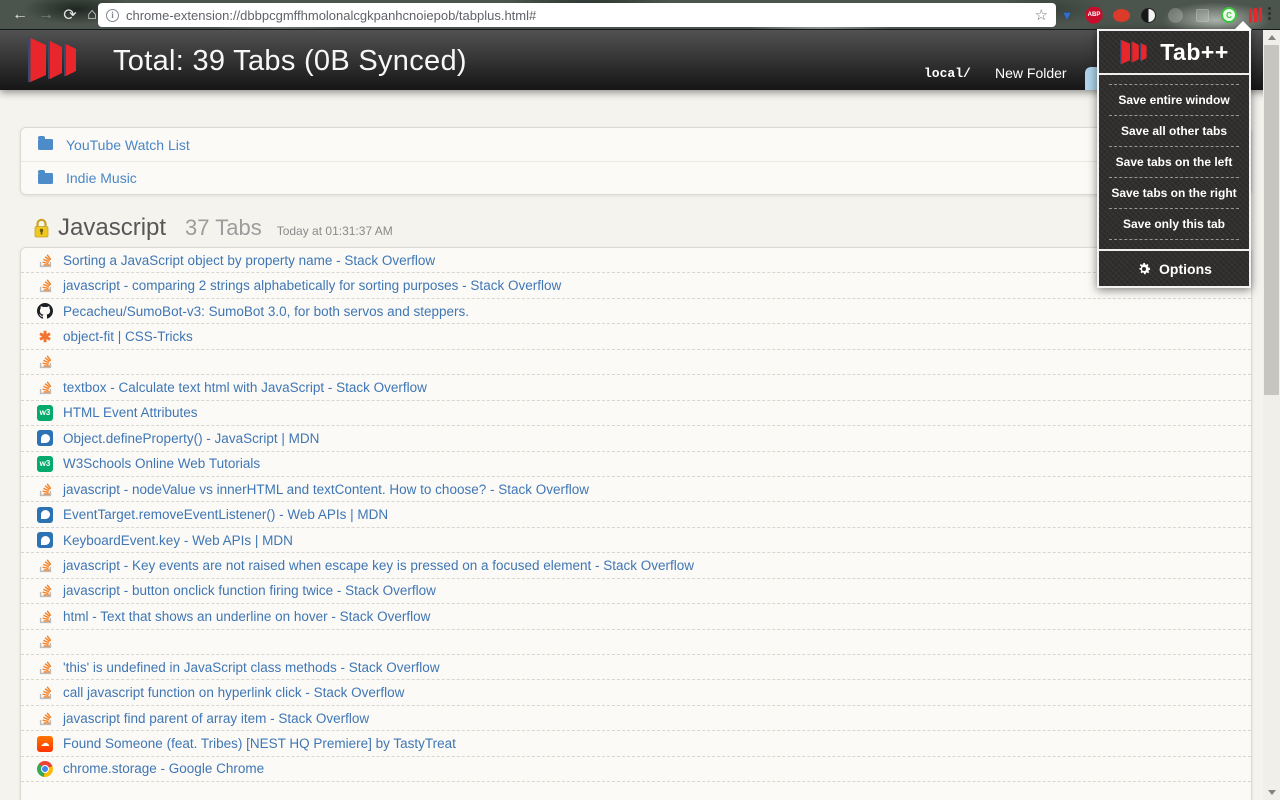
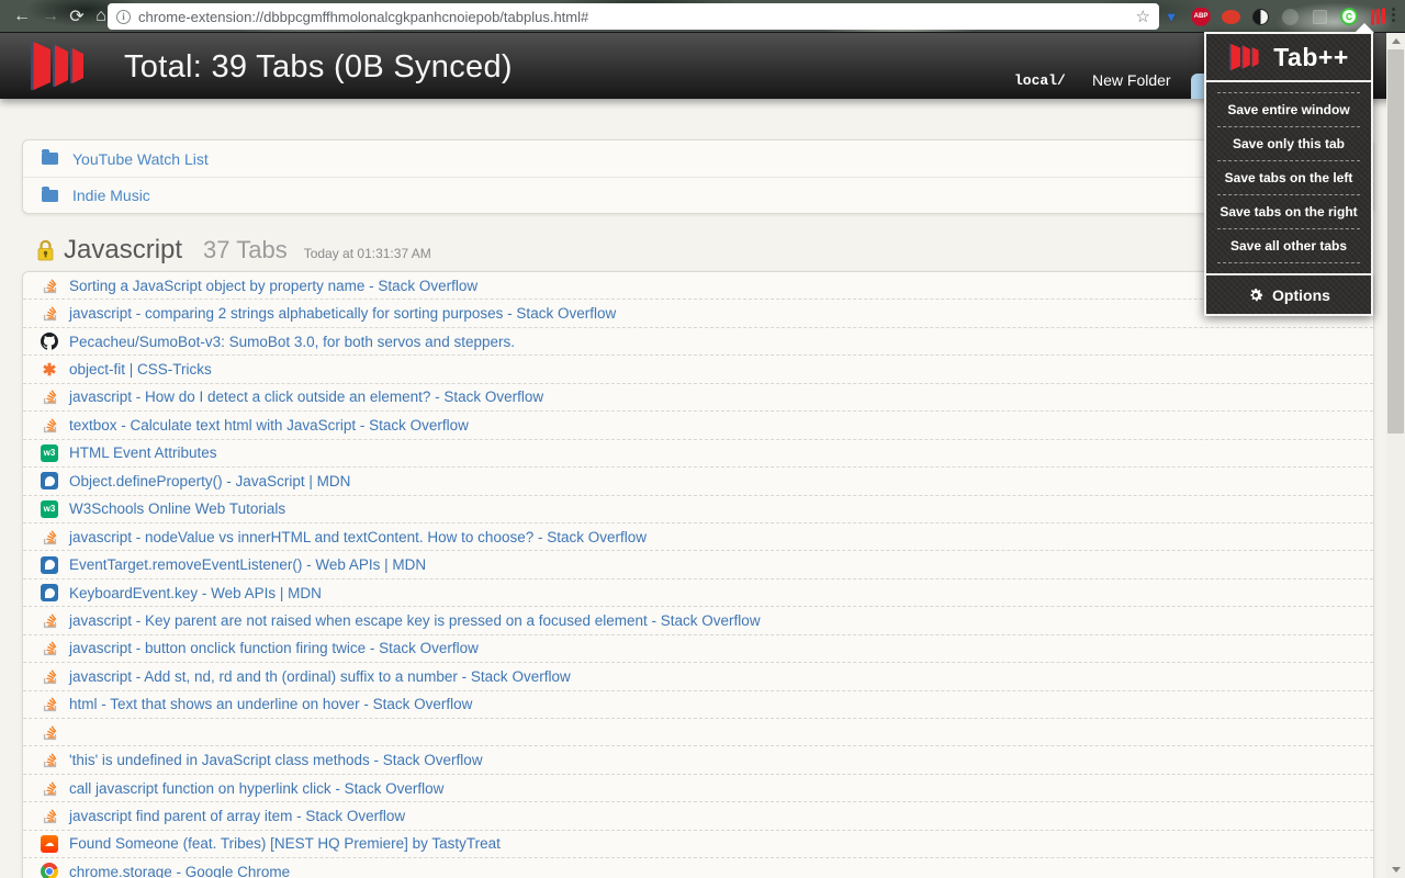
  ←
  →
  ⟳
  ⌂
  i
  chrome-extension://dbbpcgmffhmolonalcgkpanhcnoiepob/tabplus.html#
  ☆
  ▼
  C
  Total: 39 Tabs (0B Synced)
  local/
  New Folder
  YouTube Watch List
  Indie Music
  Javascript
  37 Tabs
  Today at 01:31:37 AM
  Sorting a JavaScript object by property name - Stack Overflow
  javascript - comparing 2 strings alphabetically for sorting purposes - Stack Overflow
  Pecacheu/SumoBot-v3: SumoBot 3.0, for both servos and steppers.
  ✱
  object-fit | CSS-Tricks
+ javascript - How do I detect a click outside an element? - Stack Overflow
  textbox - Calculate text html with JavaScript - Stack Overflow
  w3
  HTML Event Attributes
  Object.defineProperty() - JavaScript | MDN
  w3
  W3Schools Online Web Tutorials
  javascript - nodeValue vs innerHTML and textContent. How to choose? - Stack Overflow
  EventTarget.removeEventListener() - Web APIs | MDN
  KeyboardEvent.key - Web APIs | MDN
- javascript - Key events are not raised when escape key is pressed on a focused element - Stack Overflow
+ javascript - Key parent are not raised when escape key is pressed on a focused element - Stack Overflow
  javascript - button onclick function firing twice - Stack Overflow
+ javascript - Add st, nd, rd and th (ordinal) suffix to a number - Stack Overflow
  html - Text that shows an underline on hover - Stack Overflow
  'this' is undefined in JavaScript class methods - Stack Overflow
  call javascript function on hyperlink click - Stack Overflow
  javascript find parent of array item - Stack Overflow
  ☁
  Found Someone (feat. Tribes) [NEST HQ Premiere] by TastyTreat
  chrome.storage - Google Chrome
  Tab++
  Save entire window
- Save all other tabs
+ Save only this tab
  Save tabs on the left
  Save tabs on the right
- Save only this tab
+ Save all other tabs
  Options
